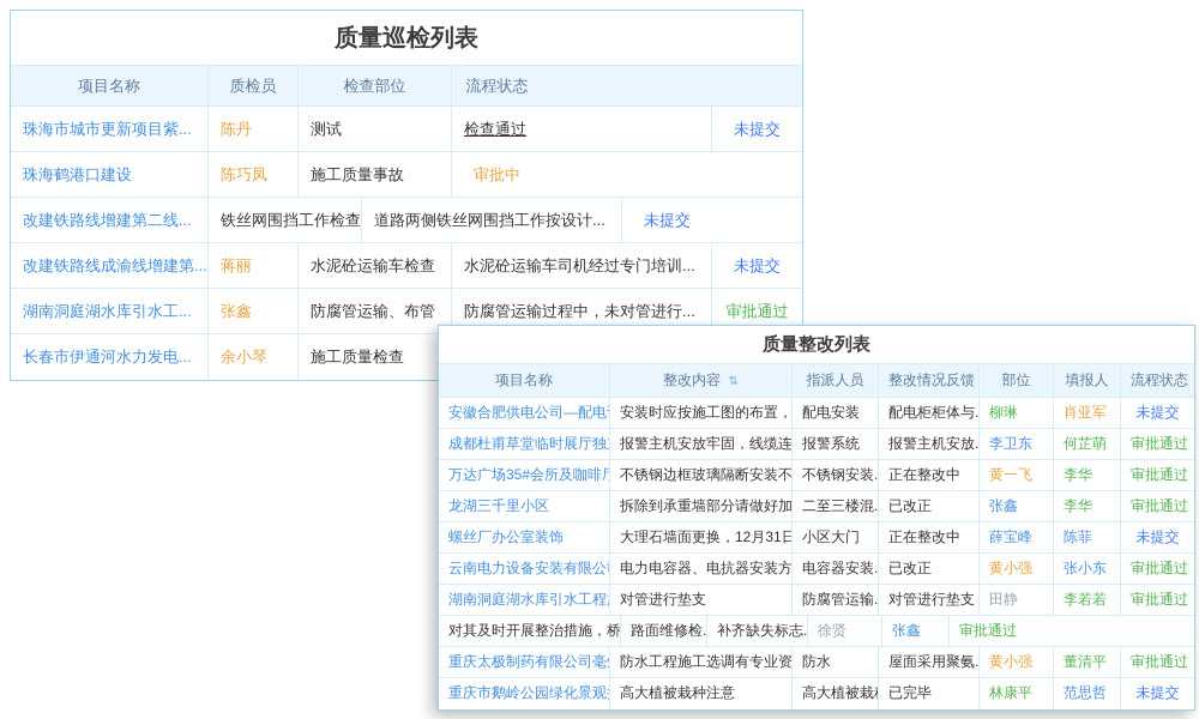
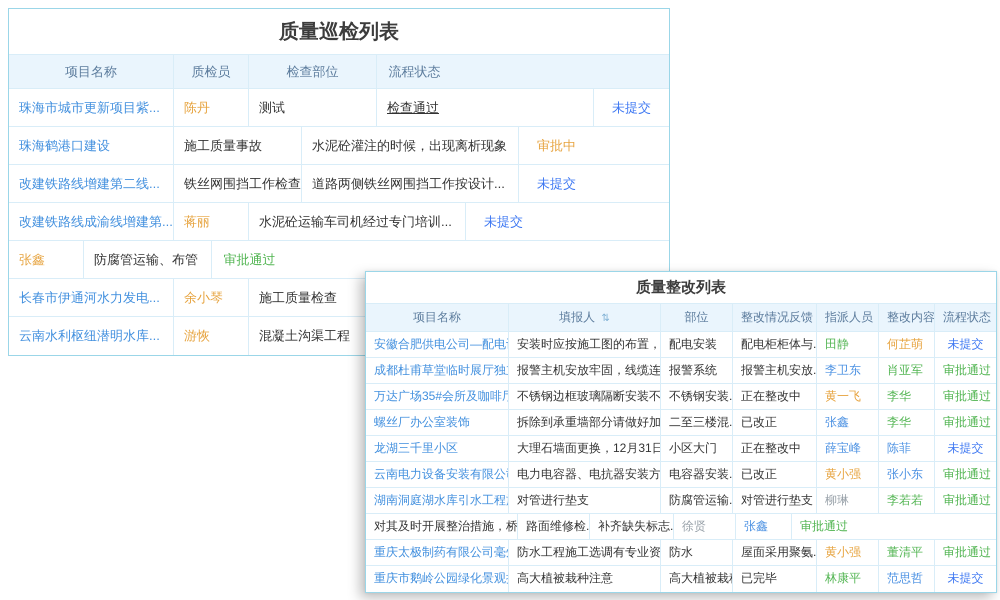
  质量巡检列表
  项目名称
  质检员
  检查部位
  流程状态
  珠海市城市更新项目紫...
  陈丹
  测试
  检查通过
  未提交
  珠海鹤港口建设
- 陈巧凤
  施工质量事故
+ 水泥砼灌注的时候，出现离析现象
  审批中
  改建铁路线增建第二线...
  铁丝网围挡工作检查
  道路两侧铁丝网围挡工作按设计...
  未提交
  改建铁路线成渝线增建第...
  蒋丽
- 水泥砼运输车检查
  水泥砼运输车司机经过专门培训...
  未提交
- 湖南洞庭湖水库引水工...
  张鑫
  防腐管运输、布管
- 防腐管运输过程中，未对管进行...
  审批通过
  长春市伊通河水力发电...
  余小琴
  施工质量检查
+ 云南水利枢纽潜明水库...
+ 游恢
+ 混凝土沟渠工程
  质量整改列表
  项目名称
- 整改内容 ⇅
+ 填报人 ⇅
- 指派人员
+ 部位
  整改情况反馈
- 部位
+ 指派人员
- 填报人
+ 整改内容
  流程状态
  安装时应按施工图的布置，
  配电安装
  配电柜柜体与.
- 柳琳
+ 田静
- 肖亚军
+ 何芷萌
  未提交
  报警主机安放牢固，线缆连
  报警系统
  报警主机安放.
  李卫东
- 何芷萌
+ 肖亚军
  审批通过
  万达广场35#会所及咖啡厅
  不锈钢边框玻璃隔断安装不
  不锈钢安装.
  正在整改中
  黄一飞
  李华
  审批通过
- 龙湖三千里小区
+ 螺丝厂办公室装饰
  拆除到承重墙部分请做好加
  二至三楼混.
  已改正
  张鑫
  李华
  审批通过
- 螺丝厂办公室装饰
+ 龙湖三千里小区
  大理石墙面更换，12月31日
  小区大门
  正在整改中
  薛宝峰
  陈菲
  未提交
  电力电容器、电抗器安装方
  电容器安装.
  已改正
  黄小强
  张小东
  审批通过
  湖南洞庭湖水库引水工程
  对管进行垫支
  防腐管运输.
  对管进行垫支
- 田静
+ 柳琳
  李若若
  审批通过
  对其及时开展整治措施，桥
  路面维修检.
  补齐缺失标志.
  徐贤
  张鑫
  审批通过
  防水工程施工选调有专业资
  防水
  屋面采用聚氨.
  黄小强
  董清平
  审批通过
  高大植被栽种注意
  高大植被栽
  已完毕
  林康平
  范思哲
  未提交
